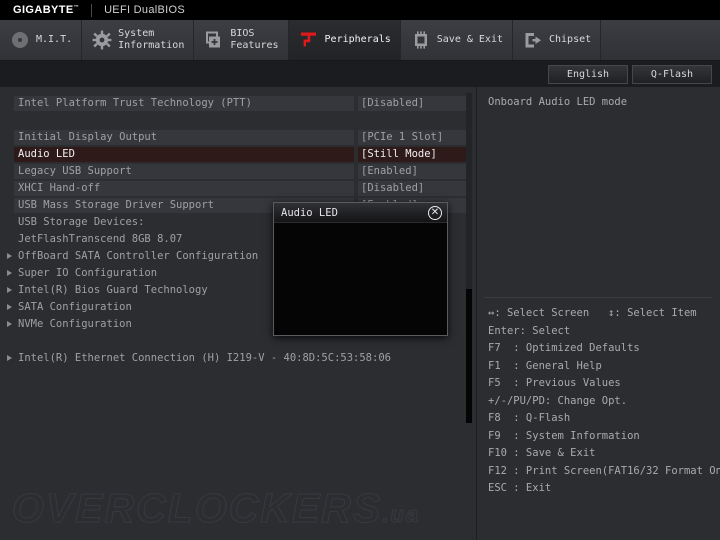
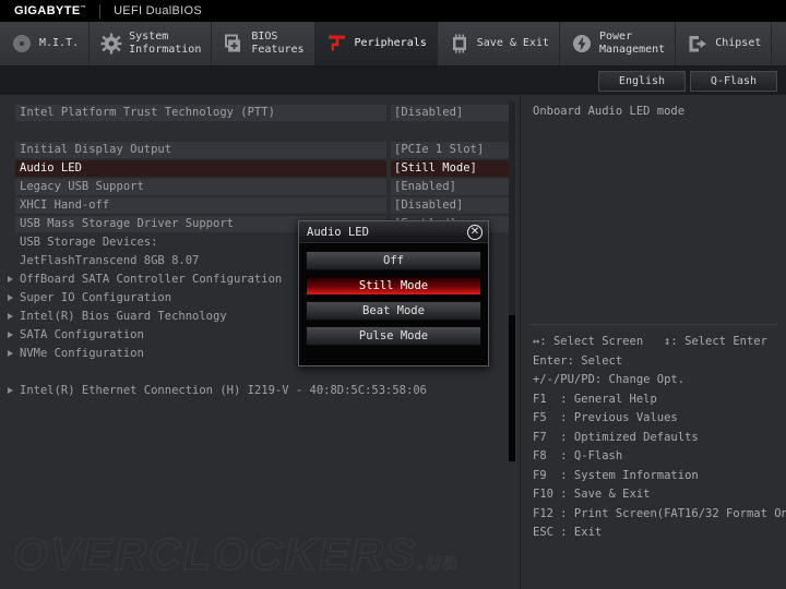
  GIGABYTE
  UEFI DualBIOS
  M.I.T.
  System
  Information
  BIOS
  Features
  Peripherals
  Save & Exit
+ Power
+ Management
  Chipset
  English
  Q-Flash
  Intel Platform Trust Technology (PTT)
  [Disabled]
  Initial Display Output
  [PCIe 1 Slot]
  Audio LED
  [Still Mode]
  Legacy USB Support
  [Enabled]
  XHCI Hand-off
  [Disabled]
  USB Mass Storage Driver Support
  USB Storage Devices:
  JetFlashTranscend 8GB 8.07
  OffBoard SATA Controller Configuration
  Super IO Configuration
  Intel(R) Bios Guard Technology
  SATA Configuration
  NVMe Configuration
  Intel(R) Ethernet Connection (H) I219-V - 40:8D:5C:53:58:06
  Onboard Audio LED mode
- ↔: Select Screen ↕: Select Item
+ ↔: Select Screen ↕: Select Enter
  Enter: Select
- F7 : Optimized Defaults
+ +/-/PU/PD: Change Opt.
  F1 : General Help
  F5 : Previous Values
- +/-/PU/PD: Change Opt.
+ F7 : Optimized Defaults
  F8 : Q-Flash
  F9 : System Information
  F10 : Save & Exit
  F12 : Print Screen(FAT16/32 Format On
  ESC : Exit
  Audio LED
  ✕
+ Off
+ Still Mode
+ Beat Mode
+ Pulse Mode
